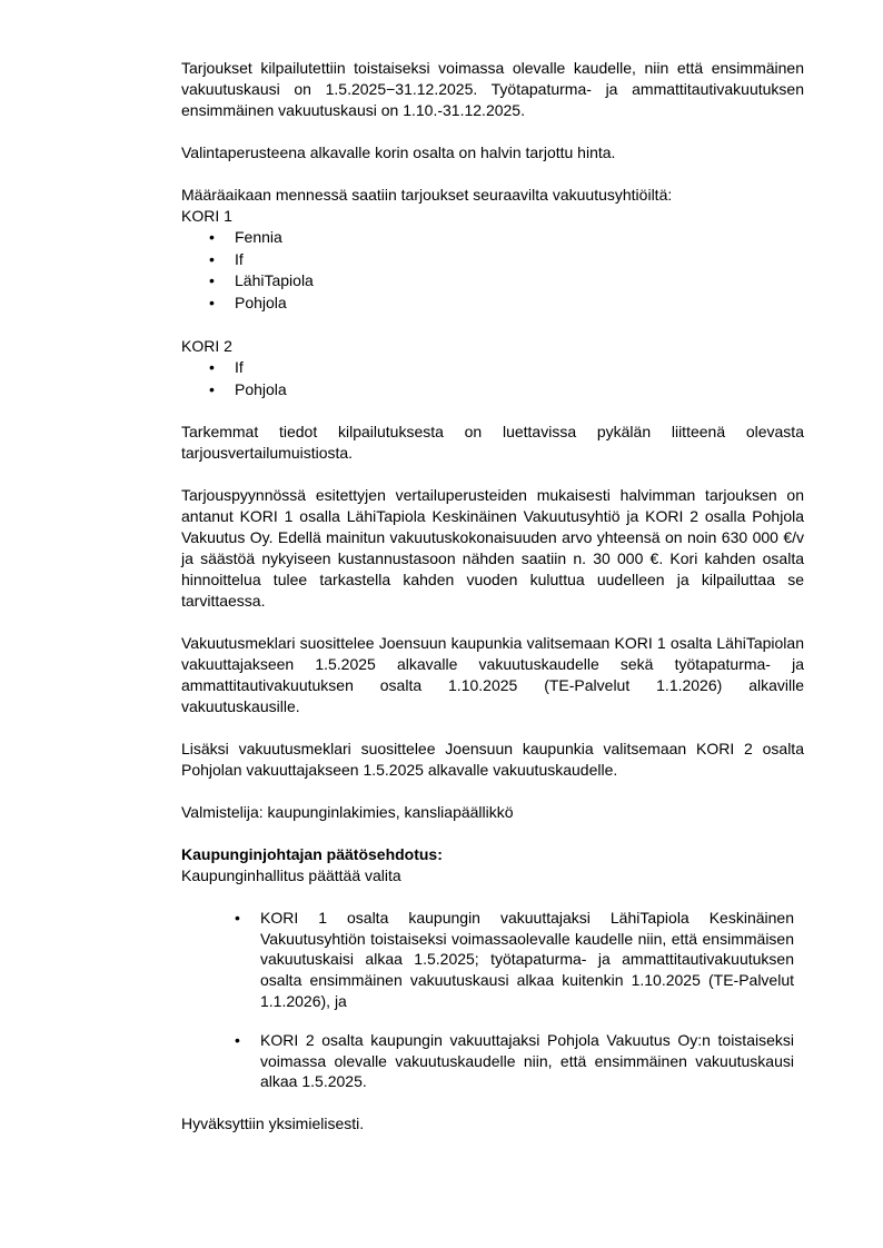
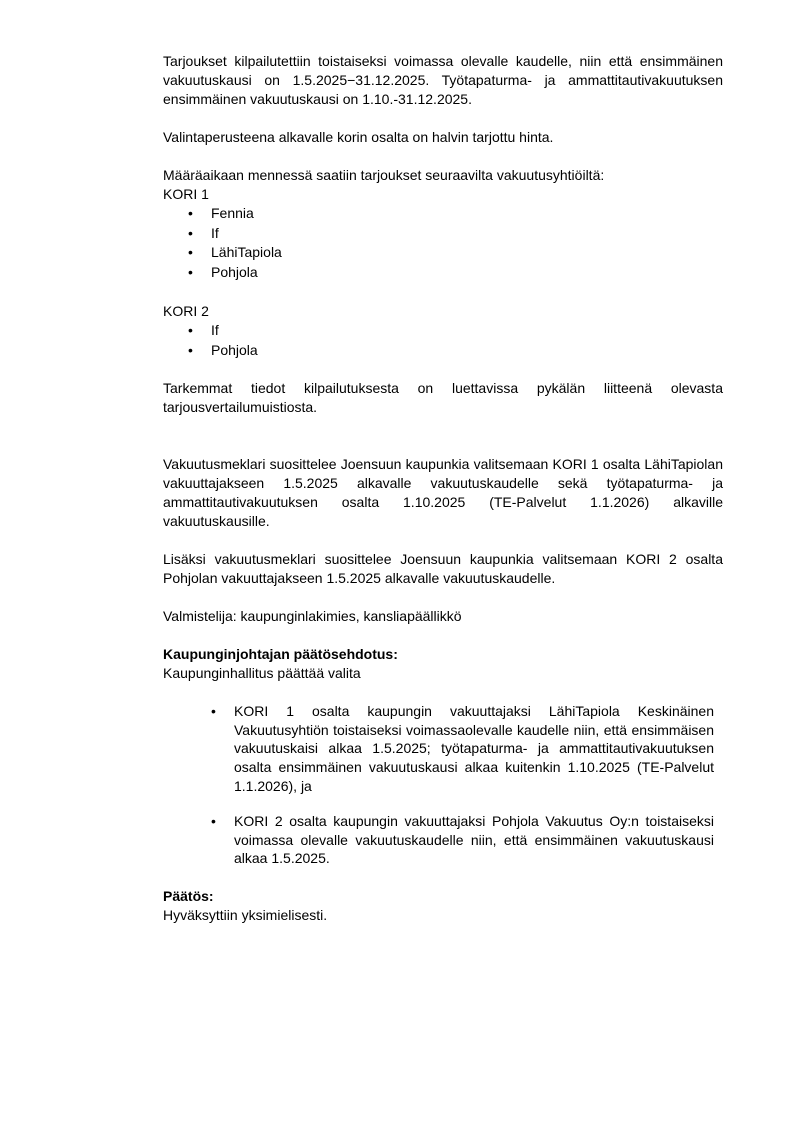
  Tarjoukset kilpailutettiin toistaiseksi voimassa olevalle kaudelle, niin että ensimmäinen vakuutuskausi on 1.5.2025−31.12.2025. Työtapaturma- ja ammattitautivakuutuksen ensimmäinen vakuutuskausi on 1.10.-31.12.2025.
  Valintaperusteena alkavalle korin osalta on halvin tarjottu hinta.
  Määräaikaan mennessä saatiin tarjoukset seuraavilta vakuutusyhtiöiltä:
  KORI 1
  •
  Fennia
  •
  If
  •
  LähiTapiola
  •
  Pohjola
  KORI 2
  •
  If
  •
  Pohjola
  Tarkemmat tiedot kilpailutuksesta on luettavissa pykälän liitteenä olevasta tarjousvertailumuistiosta.
- Tarjouspyynnössä esitettyjen vertailuperusteiden mukaisesti halvimman tarjouksen on antanut KORI 1 osalla LähiTapiola Keskinäinen Vakuutusyhtiö ja KORI 2 osalla Pohjola Vakuutus Oy. Edellä mainitun vakuutuskokonaisuuden arvo yhteensä on noin 630 000 €/v ja säästöä nykyiseen kustannustasoon nähden saatiin n. 30 000 €. Kori kahden osalta hinnoittelua tulee tarkastella kahden vuoden kuluttua uudelleen ja kilpailuttaa se tarvittaessa.
  Vakuutusmeklari suosittelee Joensuun kaupunkia valitsemaan KORI 1 osalta LähiTapiolan vakuuttajakseen 1.5.2025 alkavalle vakuutuskaudelle sekä työtapaturma- ja ammattitautivakuutuksen osalta 1.10.2025 (TE-Palvelut 1.1.2026) alkaville vakuutuskausille.
  Lisäksi vakuutusmeklari suosittelee Joensuun kaupunkia valitsemaan KORI 2 osalta Pohjolan vakuuttajakseen 1.5.2025 alkavalle vakuutuskaudelle.
  Valmistelija: kaupunginlakimies, kansliapäällikkö
  Kaupunginjohtajan päätösehdotus:
  Kaupunginhallitus päättää valita
  •
  KORI 1 osalta kaupungin vakuuttajaksi LähiTapiola Keskinäinen Vakuutusyhtiön toistaiseksi voimassaolevalle kaudelle niin, että ensimmäisen vakuutuskaisi alkaa 1.5.2025; työtapaturma- ja ammattitautivakuutuksen osalta ensimmäinen vakuutuskausi alkaa kuitenkin 1.10.2025 (TE-Palvelut 1.1.2026), ja
  •
  KORI 2 osalta kaupungin vakuuttajaksi Pohjola Vakuutus Oy:n toistaiseksi voimassa olevalle vakuutuskaudelle niin, että ensimmäinen vakuutuskausi alkaa 1.5.2025.
+ Päätös:
  Hyväksyttiin yksimielisesti.
